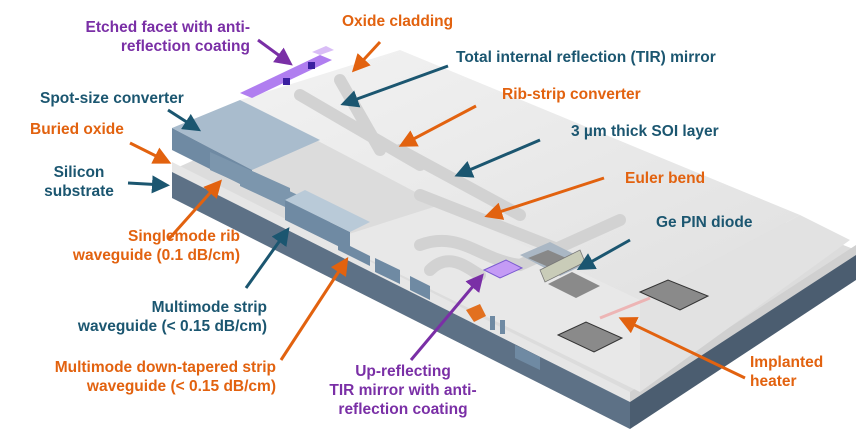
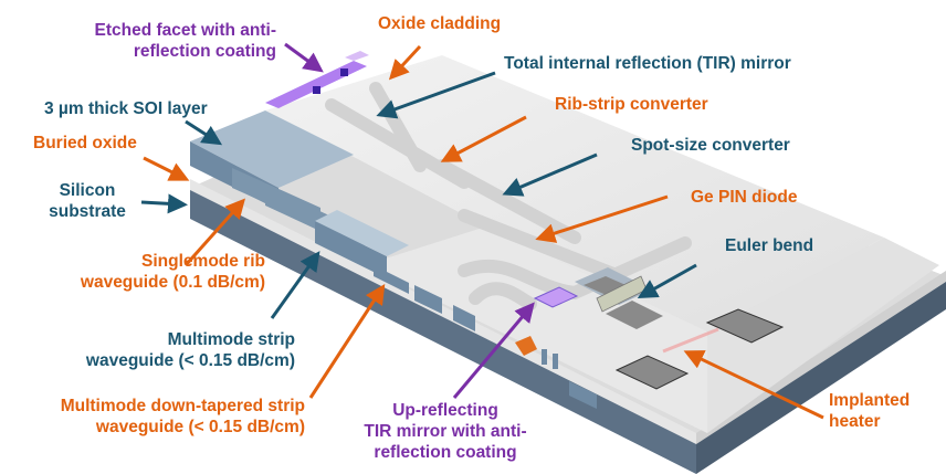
  Etched facet with anti-
  reflection coating
  Oxide cladding
  Total internal reflection (TIR) mirror
- Spot-size converter
+ 3 µm thick SOI layer
  Rib-strip converter
  Buried oxide
- 3 µm thick SOI layer
+ Spot-size converter
  Silicon
  substrate
- Euler bend
+ Ge PIN diode
  Singlemode rib
  waveguide (0.1 dB/cm)
- Ge PIN diode
+ Euler bend
  Multimode strip
  waveguide (< 0.15 dB/cm)
  Multimode down-tapered strip
  waveguide (< 0.15 dB/cm)
  Up-reflecting
  TIR mirror with anti-
  reflection coating
  Implanted
  heater
